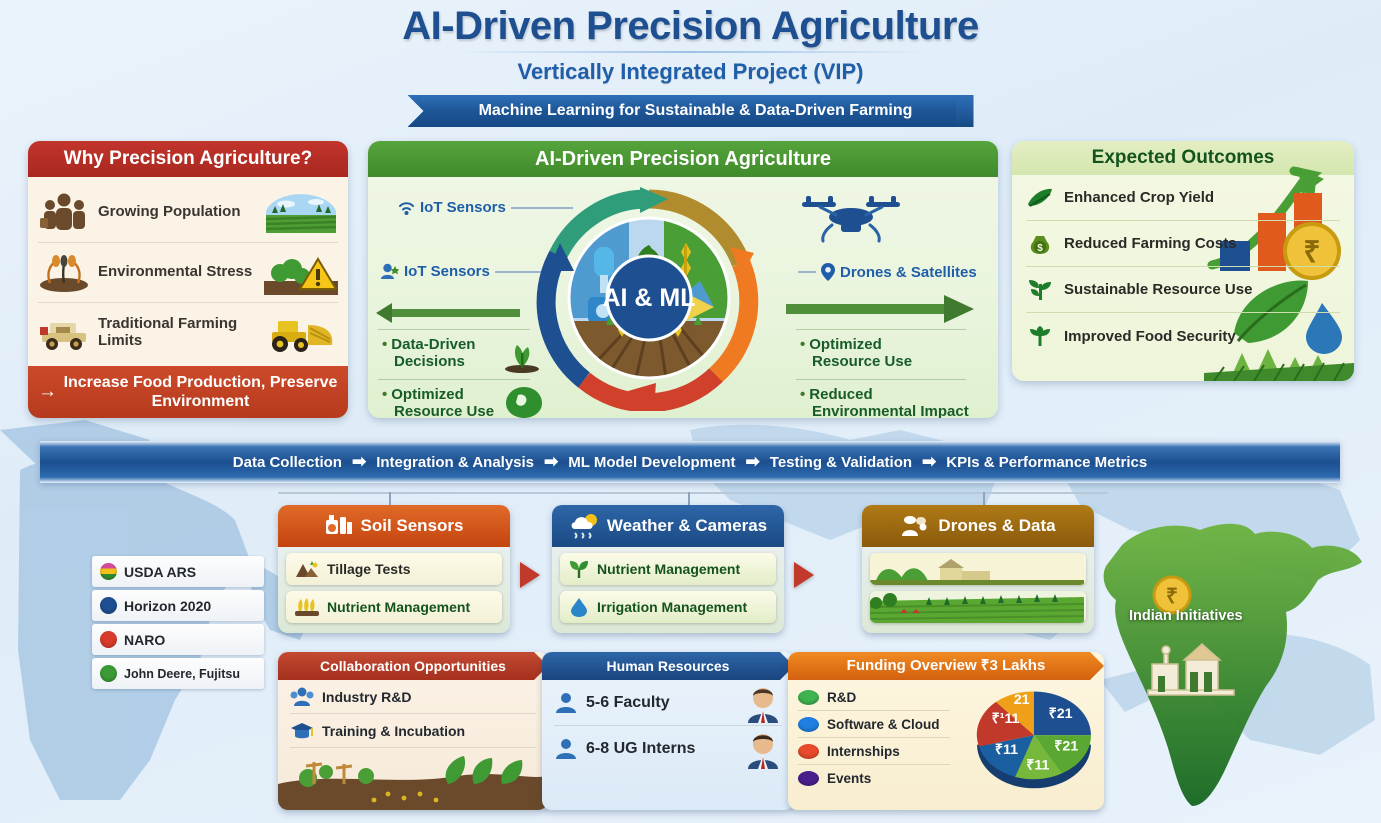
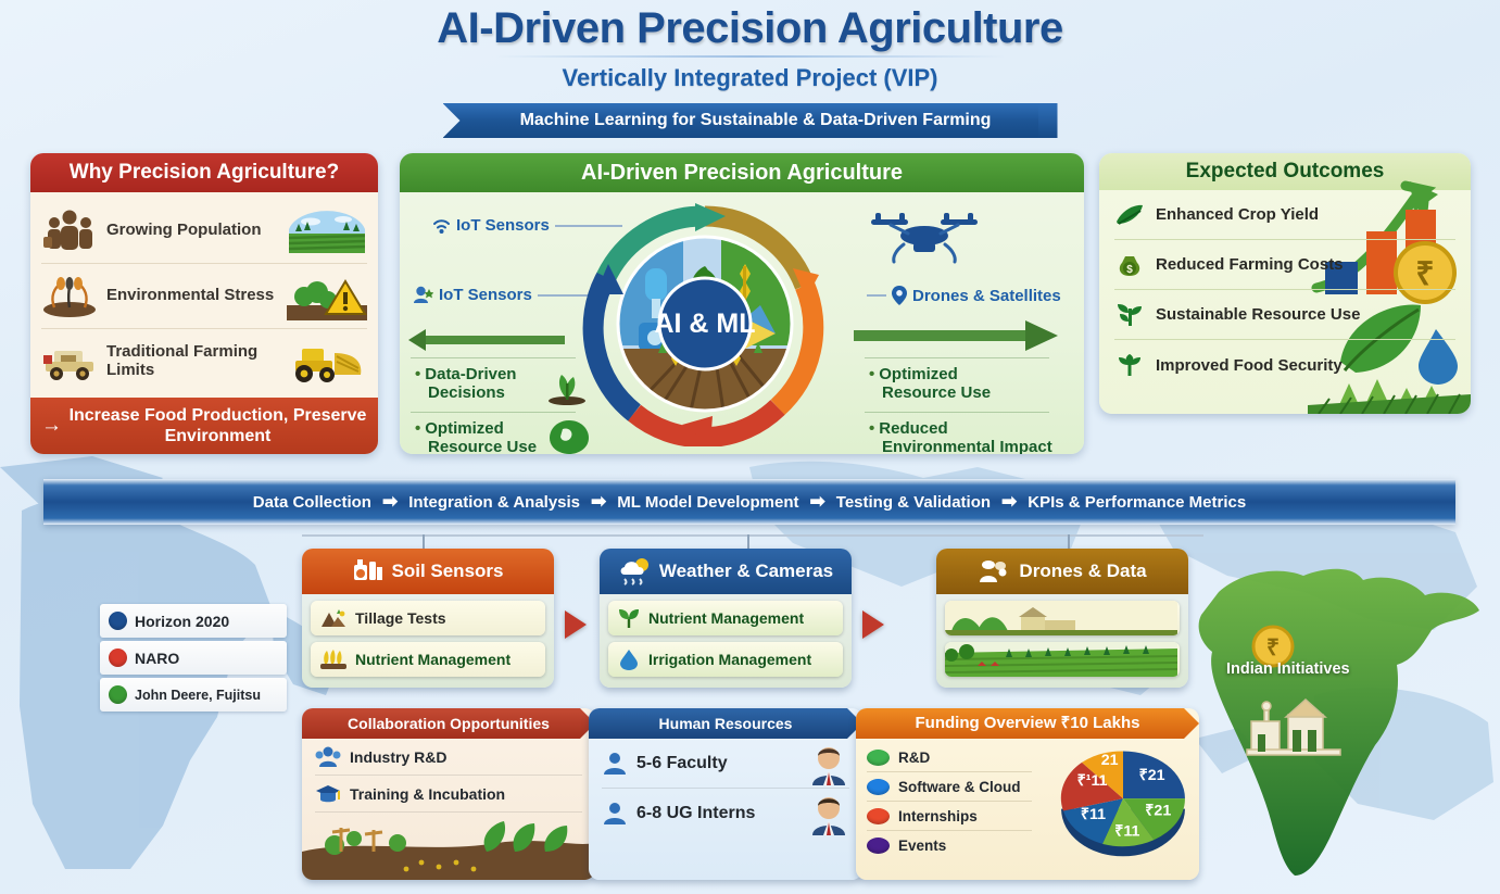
  AI-Driven Precision Agriculture
  Vertically Integrated Project (VIP)
  Machine Learning for Sustainable & Data-Driven Farming
  Why Precision Agriculture?
  Growing Population
  Environmental Stress
  Traditional Farming Limits
  →
  Increase Food Production, Preserve Environment
  AI-Driven Precision Agriculture
  IoT Sensors
  IoT Sensors
  Drones & Satellites
  AI & ML
  • Data-Driven
  Decisions
  • Optimized
  Resource Use
  • Optimized
  Resource Use
  • Reduced
  Environmental Impact
  Expected Outcomes
  ₹
  Enhanced Crop Yield
  $
  Reduced Farming Costs
  Sustainable Resource Use
  Improved Food Security
  Data Collection
  ➡
  Integration & Analysis
  ➡
  ML Model Development
  ➡
  Testing & Validation
  ➡
  KPIs & Performance Metrics
- USDA ARS
  Horizon 2020
  NARO
  John Deere, Fujitsu
  Soil Sensors
  Tillage Tests
  Nutrient Management
  Weather & Cameras
  Nutrient Management
  Irrigation Management
  Drones & Data
  Collaboration Opportunities
  Industry R&D
  Training & Incubation
  Human Resources
  5-6 Faculty
  6-8 UG Interns
- Funding Overview ₹3 Lakhs
+ Funding Overview ₹10 Lakhs
  R&D
  Software & Cloud
  Internships
  Events
  ₹21
  ₹21
  ₹11
  ₹11
  ₹¹11
  21
  ₹
  Indian Initiatives
